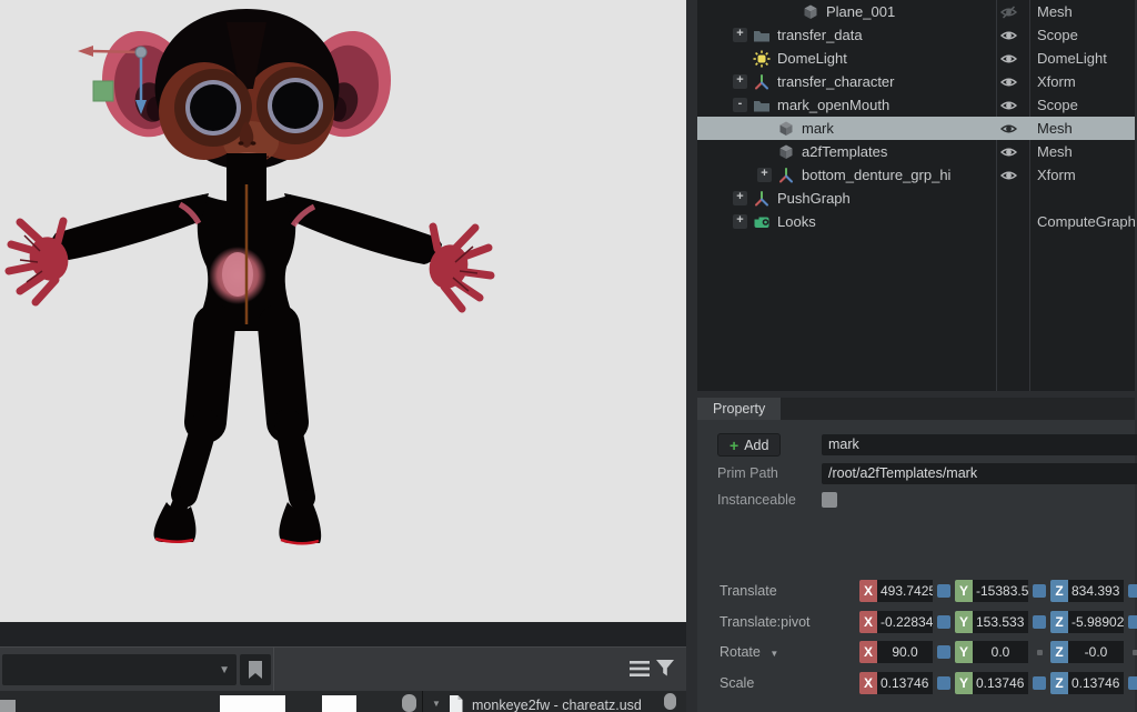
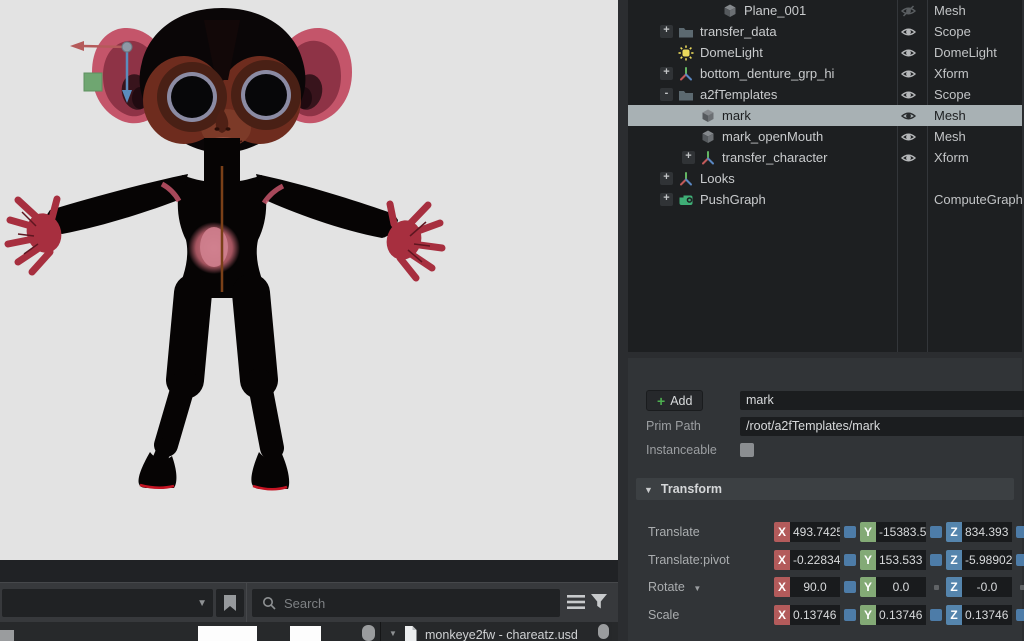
  Plane_001
  Mesh
  +
  transfer_data
  Scope
  DomeLight
  DomeLight
  +
- transfer_character
+ bottom_denture_grp_hi
  Xform
  -
- mark_openMouth
+ a2fTemplates
  Scope
  mark
  Mesh
- a2fTemplates
+ mark_openMouth
  Mesh
  +
- bottom_denture_grp_hi
+ transfer_character
  Xform
  +
- PushGraph
+ Looks
  +
- Looks
+ PushGraph
  ComputeGraph
- Property
  +
  Add
  mark
  Prim Path
  /root/a2fTemplates/mark
  Instanceable
+ ▼ Transform
  Translate
  X
  493.7425
  Y
  -15383.5
  Z
  834.393
  Translate:pivot
  X
  -0.22834
  Y
  153.533
  Z
  -5.98902
  Rotate ▼
  X
  90.0
  Y
  0.0
  Z
  -0.0
  Scale
  X
  0.13746
  Y
  0.13746
  Z
  0.13746
  ▼
+ Search
  ▼
  monkeye2fw - chareatz.usd
